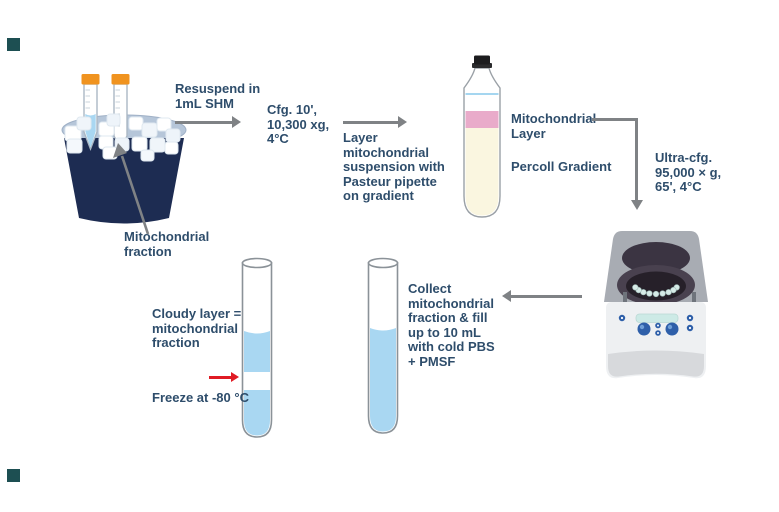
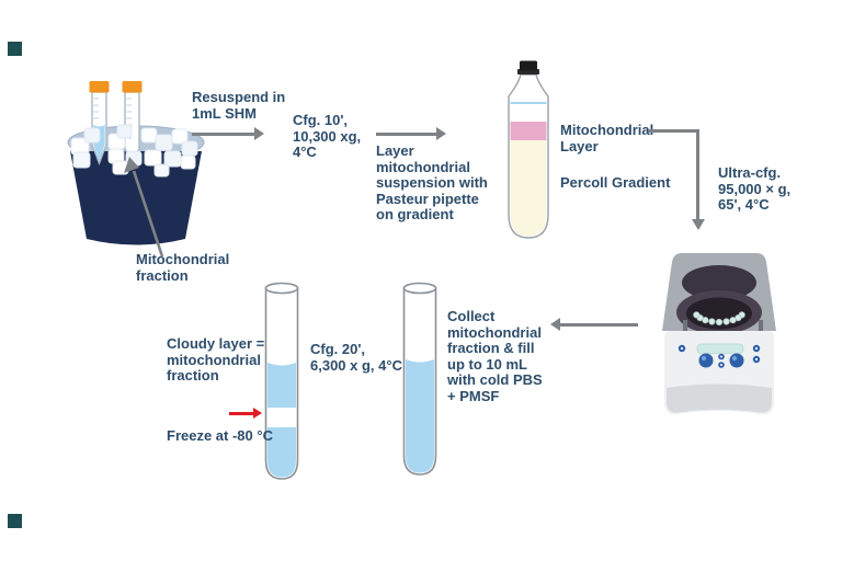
  Mitochondrial
  fraction
  Resuspend in
  1mL SHM
  Cfg. 10',
  10,300 xg,
  4°C
  Layer
  mitochondrial
  suspension with
  Pasteur pipette
  on gradient
  Mitochondria
  Layer
  Percoll Gradient
  Ultra-cfg.
  95,000 × g,
  65', 4°C
  Collect
  mitochondrial
  fraction & fill
  up to 10 mL
  with cold PBS
  + PMSF
+ Cfg. 20',
+ 6,300 x g, 4°C
  Cloudy layer =
  mitochondrial
  fraction
  Freeze at -80 °C
